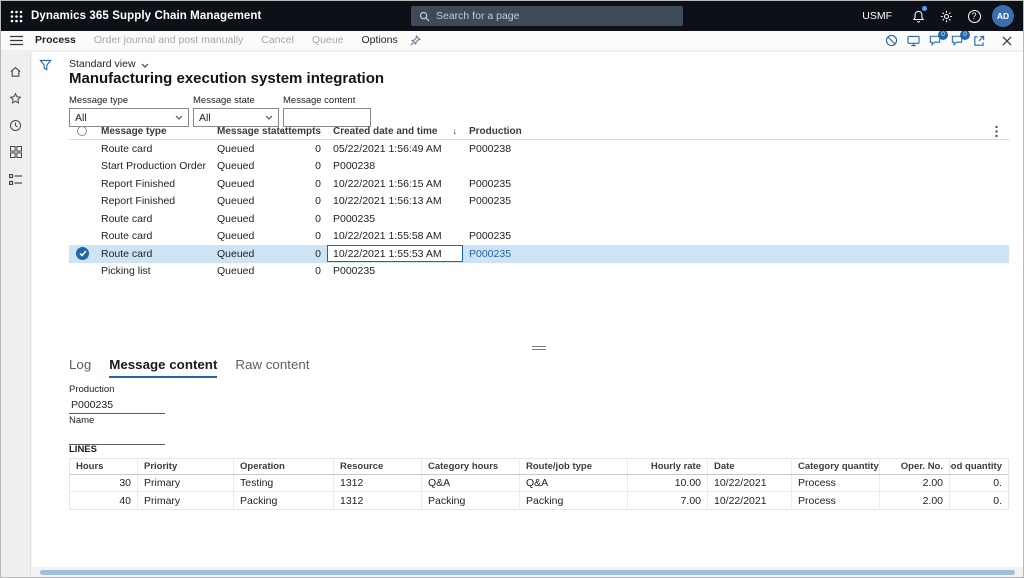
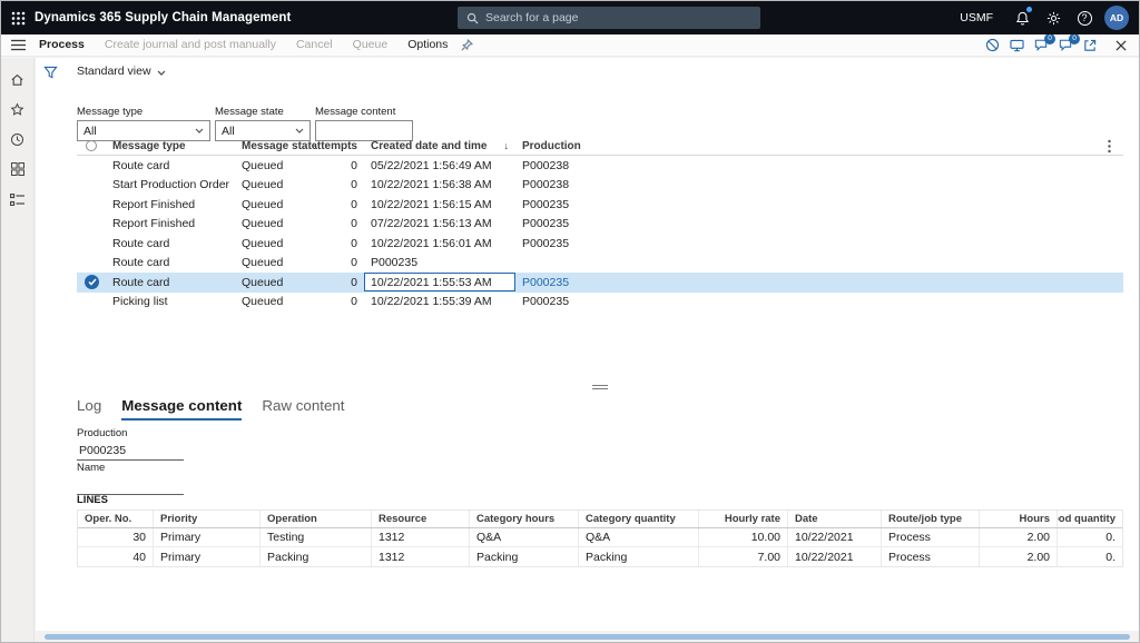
  Dynamics 365 Supply Chain Management
  Search for a page
  USMF
  ?
  AD
  Process
- Order journal and post manually
+ Create journal and post manually
  Cancel
  Queue
  Options
  Standard view
- Manufacturing execution system integration
  Message type
  All
  Message state
  All
  Message content
  Message type
  Message state
  Created date and time
  ↓
  Production
  Route card
  Queued
  0
  05/22/2021 1:56:49 AM
  P000238
  Start Production Order
  Queued
  0
+ 10/22/2021 1:56:38 AM
  P000238
  Report Finished
  Queued
  0
  10/22/2021 1:56:15 AM
  P000235
  Report Finished
  Queued
  0
- 10/22/2021 1:56:13 AM
+ 07/22/2021 1:56:13 AM
  P000235
  Route card
  Queued
  0
+ 10/22/2021 1:56:01 AM
  P000235
  Route card
  Queued
  0
- 10/22/2021 1:55:58 AM
  P000235
  Route card
  Queued
  0
  10/22/2021 1:55:53 AM
  P000235
  Picking list
  Queued
  0
+ 10/22/2021 1:55:39 AM
  P000235
  Log
  Message content
  Raw content
  Production
  P000235
  Name
  LINES
- Hours
+ Oper. No.
  Priority
  Operation
  Resource
  Category hours
- Route/job type
+ Category quantity
  Hourly rate
  Date
- Category quantity
+ Route/job type
- Oper. No.
+ Hours
  od quantity
  30
  Primary
  Testing
  1312
  Q&A
  Q&A
  10.00
  10/22/2021
  Process
  2.00
  0.
  40
  Primary
  Packing
  1312
  Packing
  Packing
  7.00
  10/22/2021
  Process
  2.00
  0.
